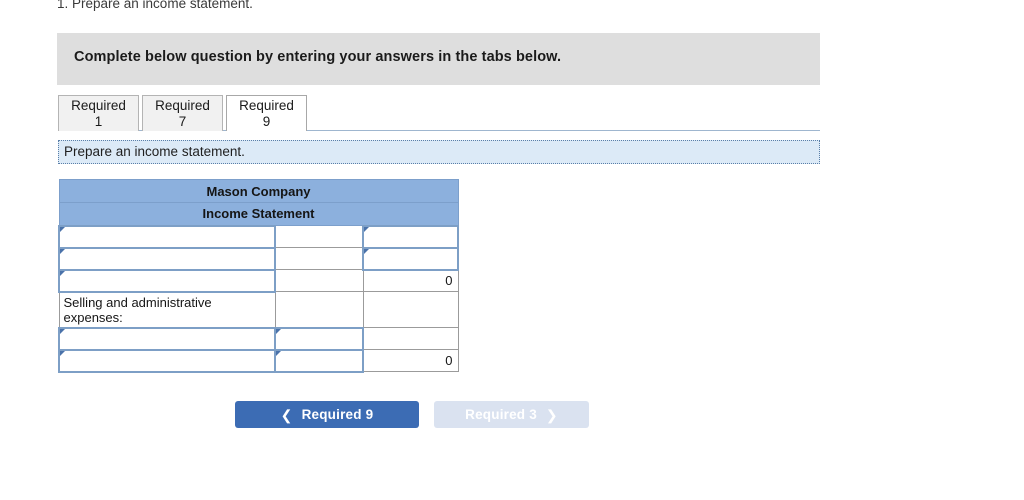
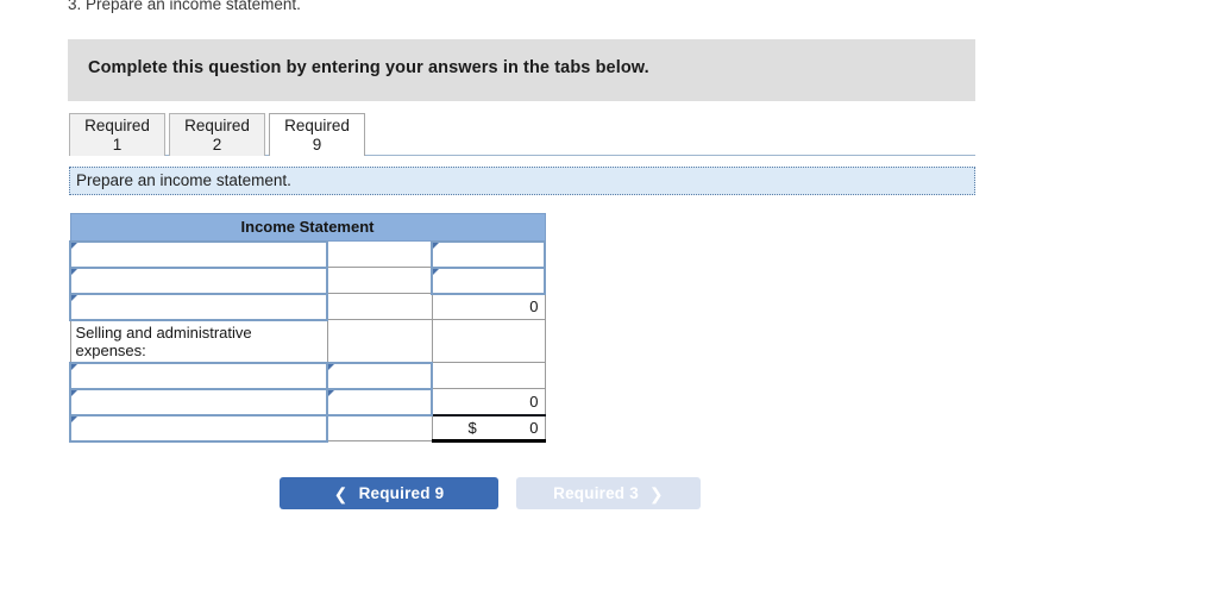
- 1. Prepare an income statement.
+ 3. Prepare an income statement.
- Complete below question by entering your answers in the tabs below.
+ Complete this question by entering your answers in the tabs below.
  Required
  1
  Required
- 7
+ 2
  Required
  9
  Prepare an income statement.
- Mason Company
  Income Statement
  		0
  Selling and administrative expenses:
  		0
+ 		$ 0
  ❮
  Required 9
  Required 3
  ❯
